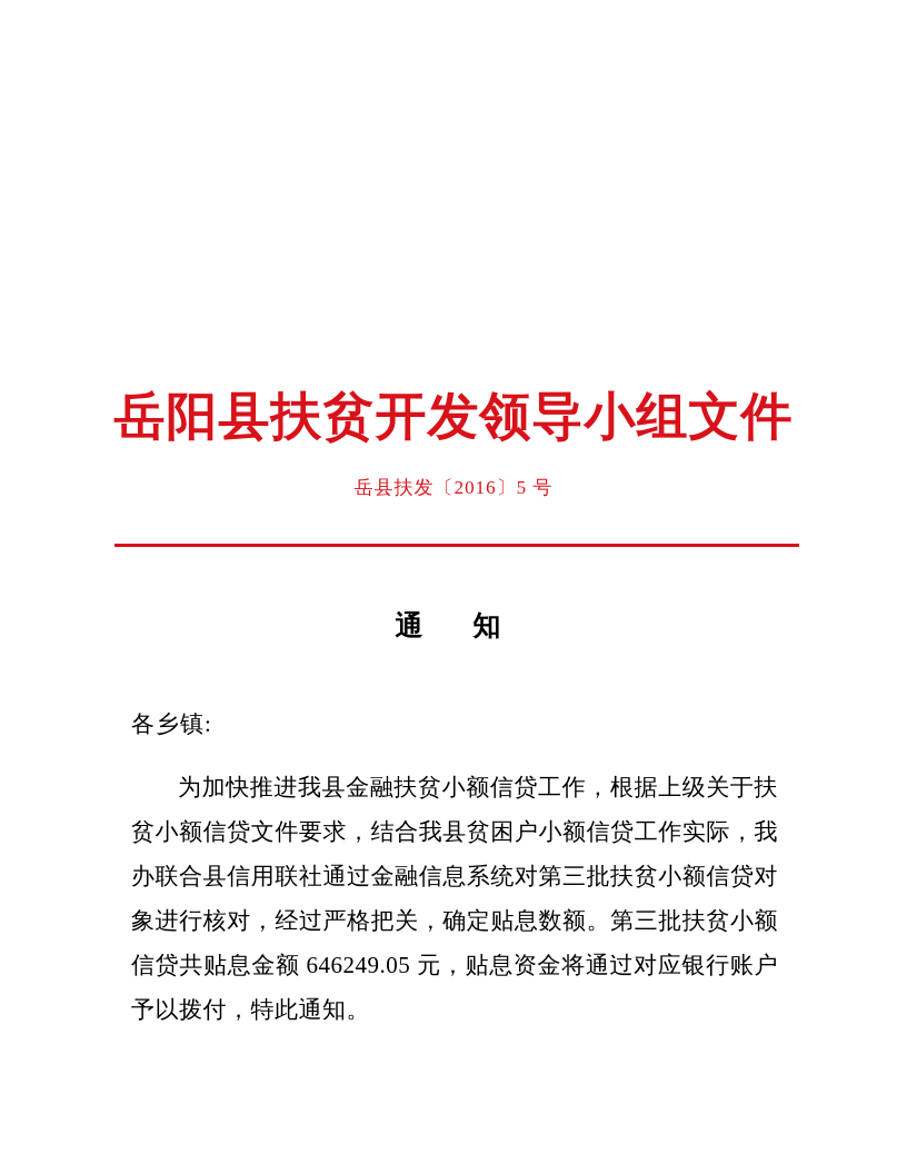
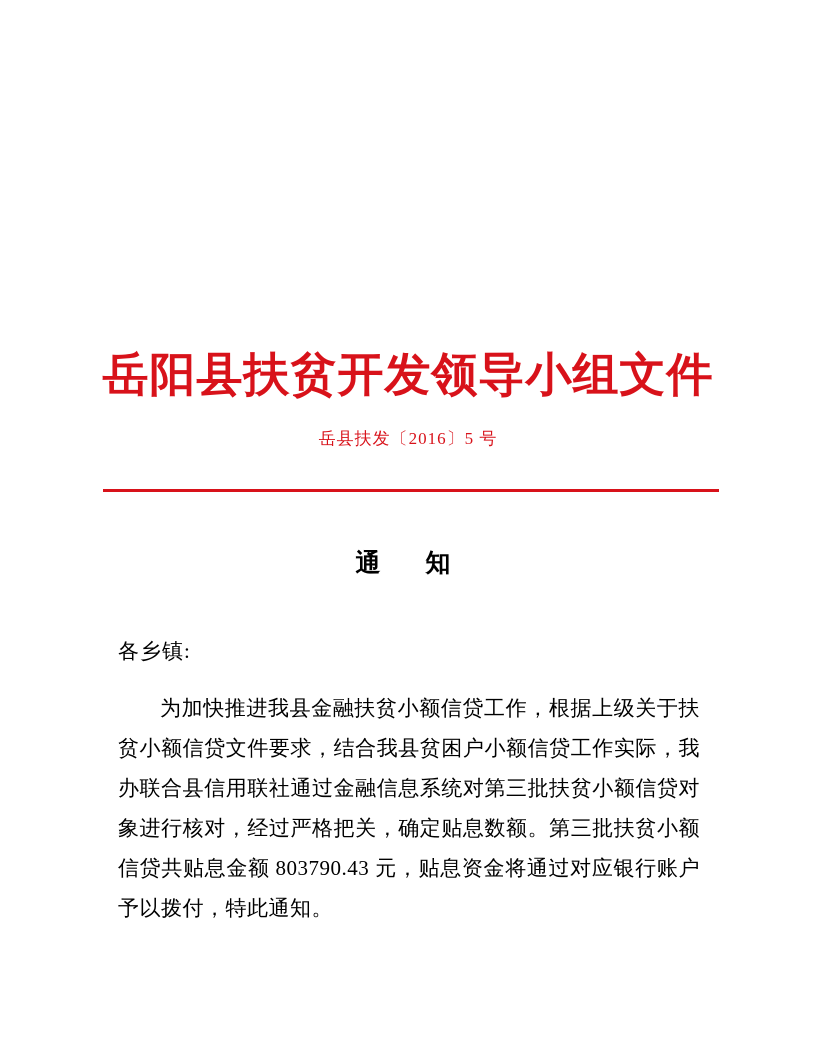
  岳阳县扶贫开发领导小组文件
  岳县扶发〔2016〕5 号
  通 知
  各乡镇:
- 为加快推进我县金融扶贫小额信贷工作，根据上级关于扶贫小额信贷文件要求，结合我县贫困户小额信贷工作实际，我办联合县信用联社通过金融信息系统对第三批扶贫小额信贷对象进行核对，经过严格把关，确定贴息数额。第三批扶贫小额信贷共贴息金额 646249.05 元，贴息资金将通过对应银行账户予以拨付，特此通知。
+ 为加快推进我县金融扶贫小额信贷工作，根据上级关于扶贫小额信贷文件要求，结合我县贫困户小额信贷工作实际，我办联合县信用联社通过金融信息系统对第三批扶贫小额信贷对象进行核对，经过严格把关，确定贴息数额。第三批扶贫小额信贷共贴息金额 803790.43 元，贴息资金将通过对应银行账户予以拨付，特此通知。
